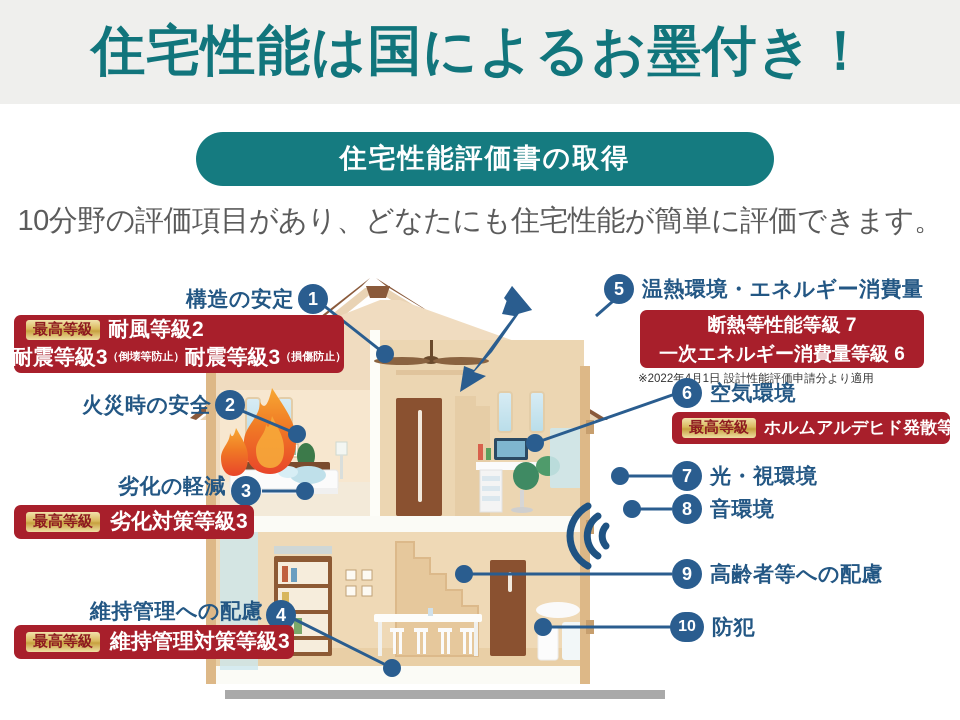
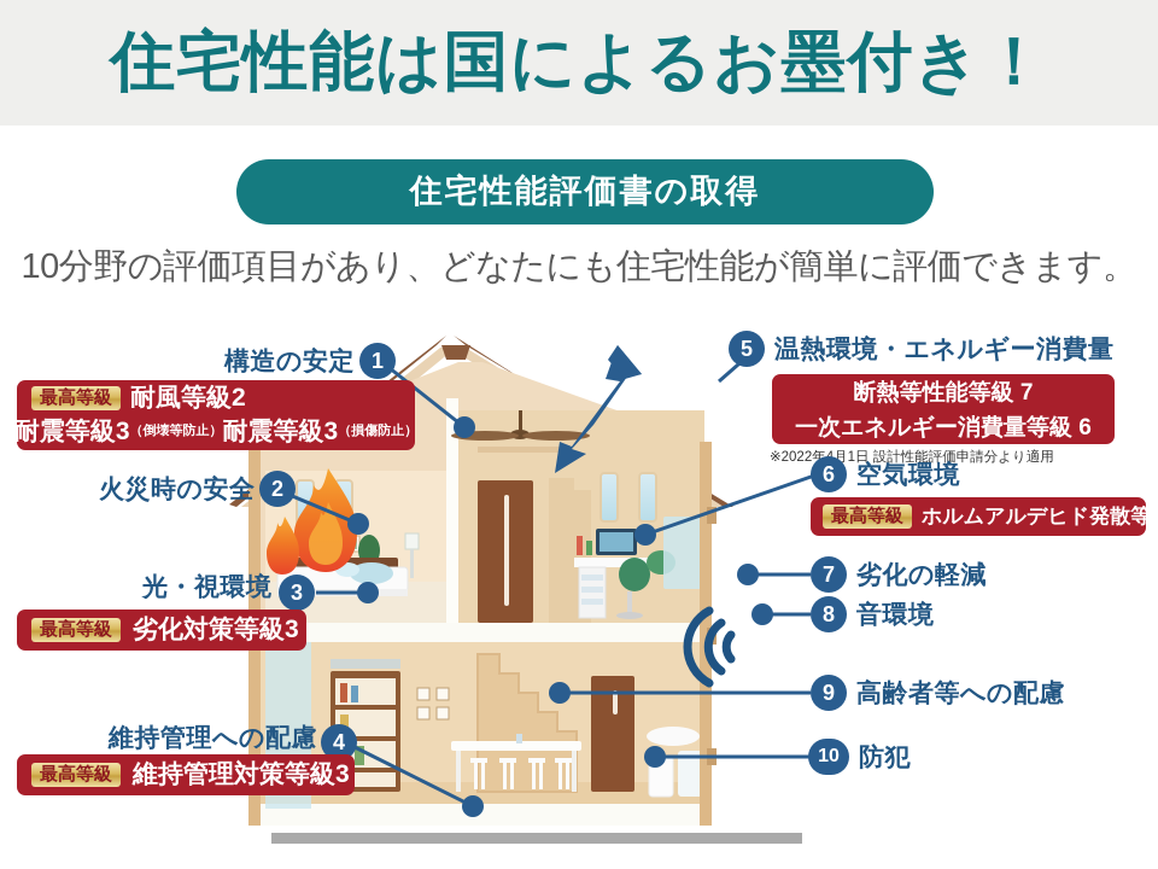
  住宅性能は国によるお墨付き！
  住宅性能評価書の取得
  10分野の評価項目があり、どなたにも住宅性能が簡単に評価できます。
  構造の安定
  1
  最高等級
  耐風等級2
  耐震等級3
  （倒壊等防止）
  耐震等級3
  （損傷防止）
  火災時の安全
  2
- 劣化の軽減
+ 光・視環境
  3
  最高等級
  劣化対策等級3
  維持管理への配慮
  4
  最高等級
  維持管理対策等級3
  5
  温熱環境・エネルギー消費量
  断熱等性能等級 7
  一次エネルギー消費量等級 6
  ※2022月1日 設計性能評価申請分より適用
  6
  空気環境
  最高等級
  ホルムアルデヒド発散等
  7
- 光・視環境
+ 劣化の軽減
  8
  音環境
  9
  高齢者等への配慮
  10
  防犯
